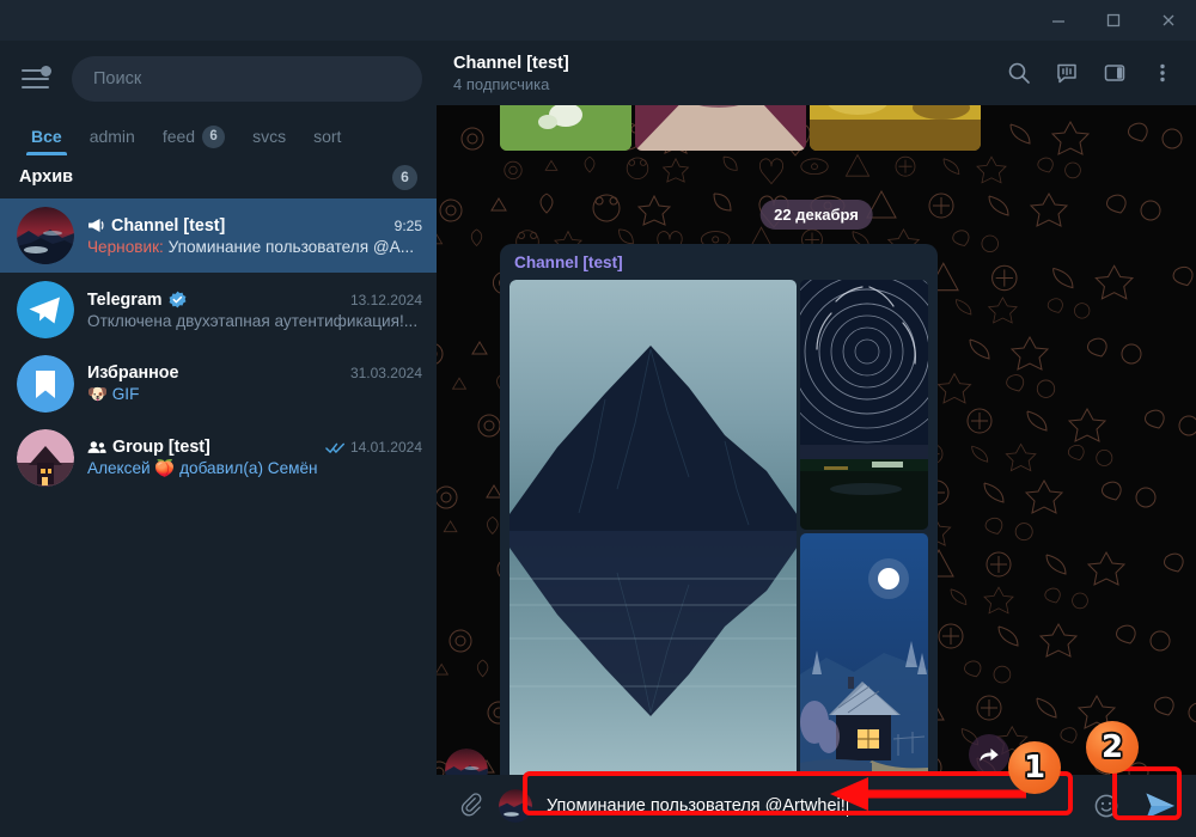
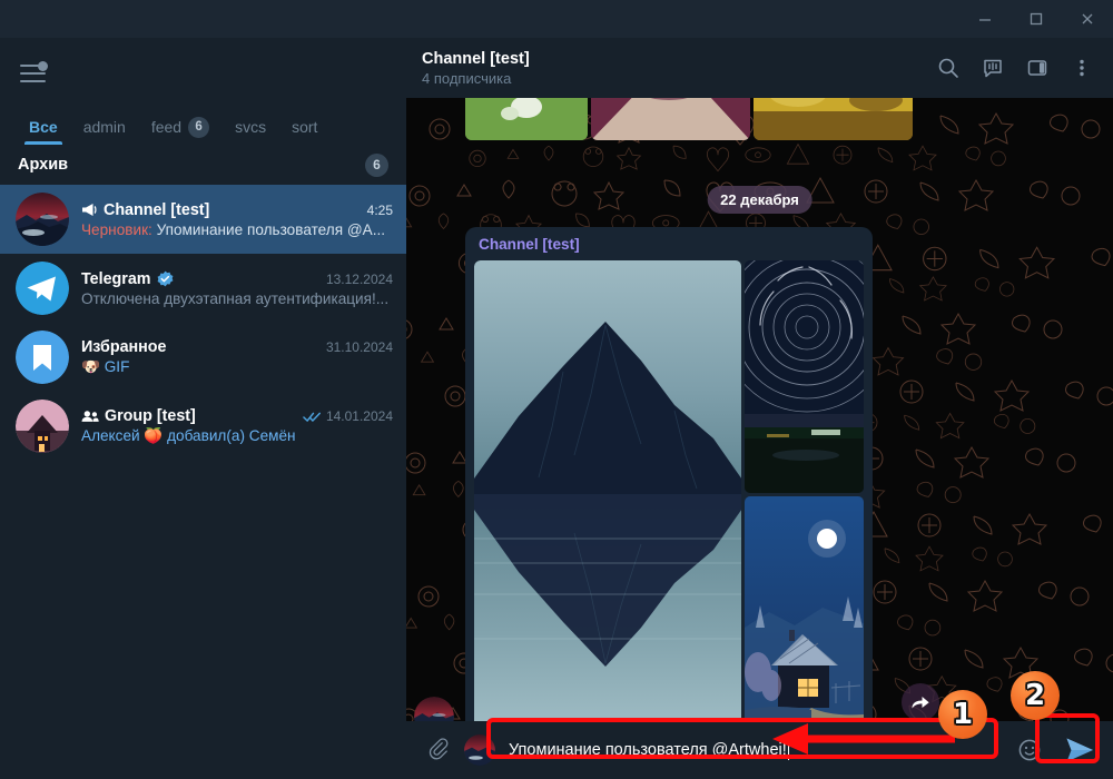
- Поиск
  Все
  admin
  feed
  6
  svcs
  sort
  Архив
  6
  Channel [test]
- 9:25
+ 4:25
  Черновик: Упоминание пользователя @A...
  Telegram
  13.12.2024
  Отключена двухэтапная аутентификация!...
  Избранное
- 31.03.2024
+ 31.10.2024
  🐶 GIF
  Group [test]
  14.01.2024
  Алексей 🍑 добавил(а) Семён
  Channel [test]
  4 подписчика
  22 декабря
  Channel [test]
  Упоминание пользователя @Artwhej!
  1
  2
